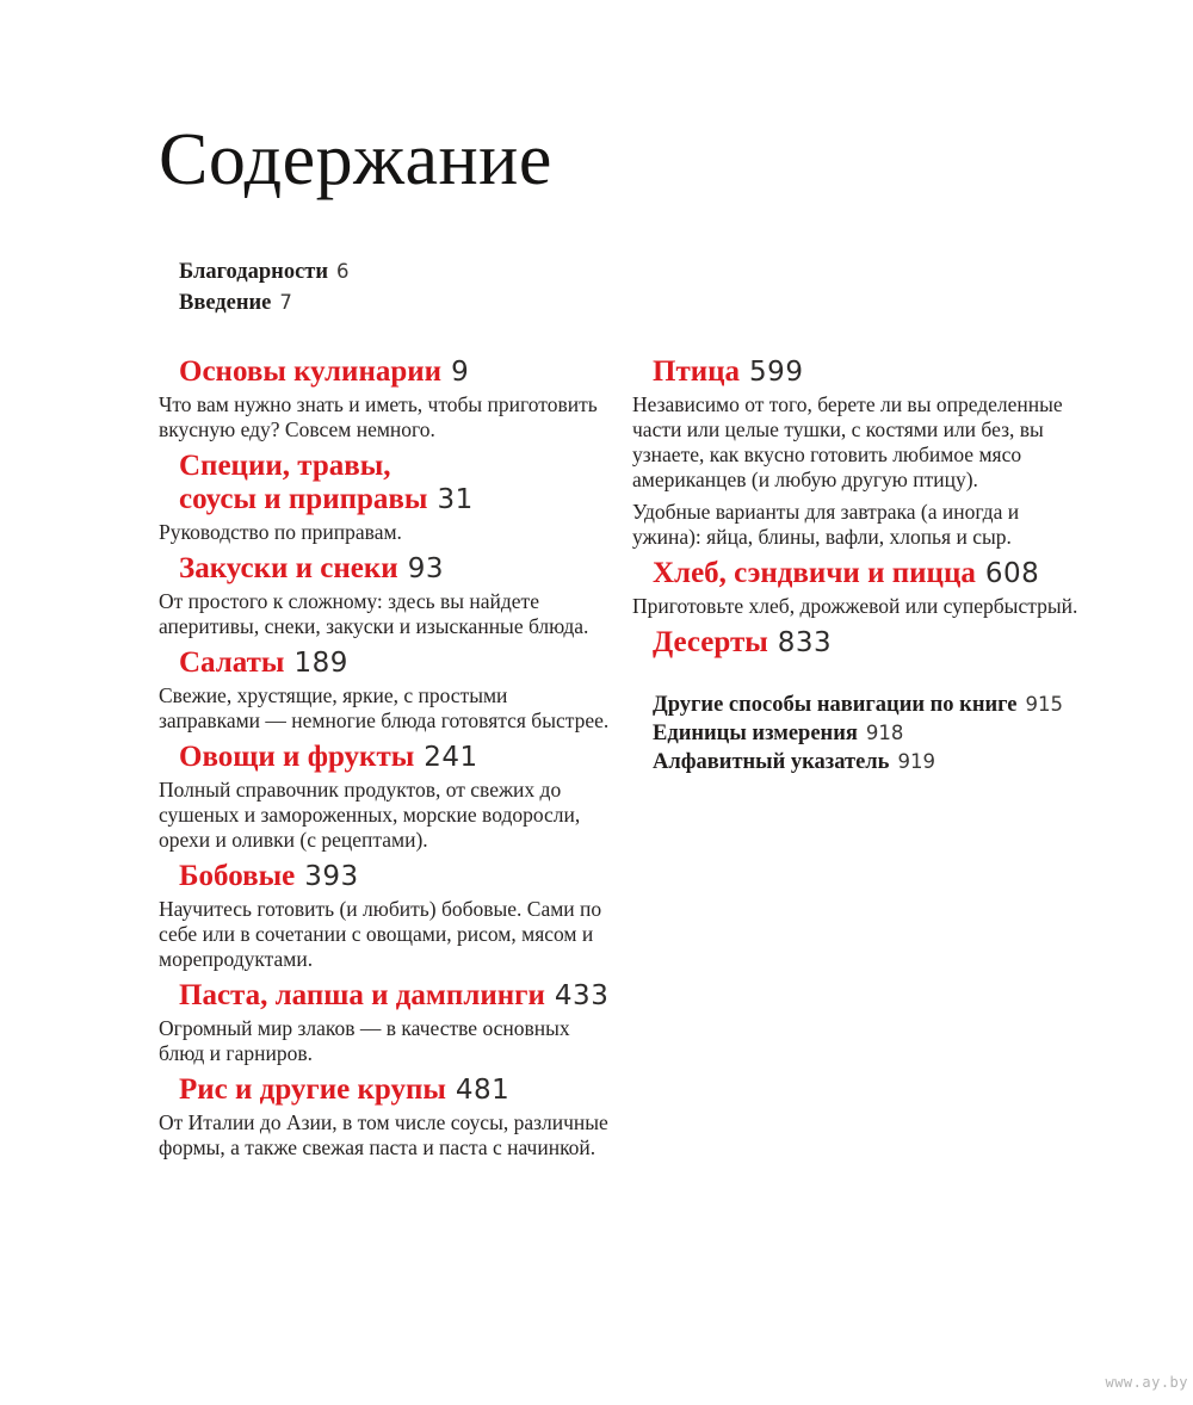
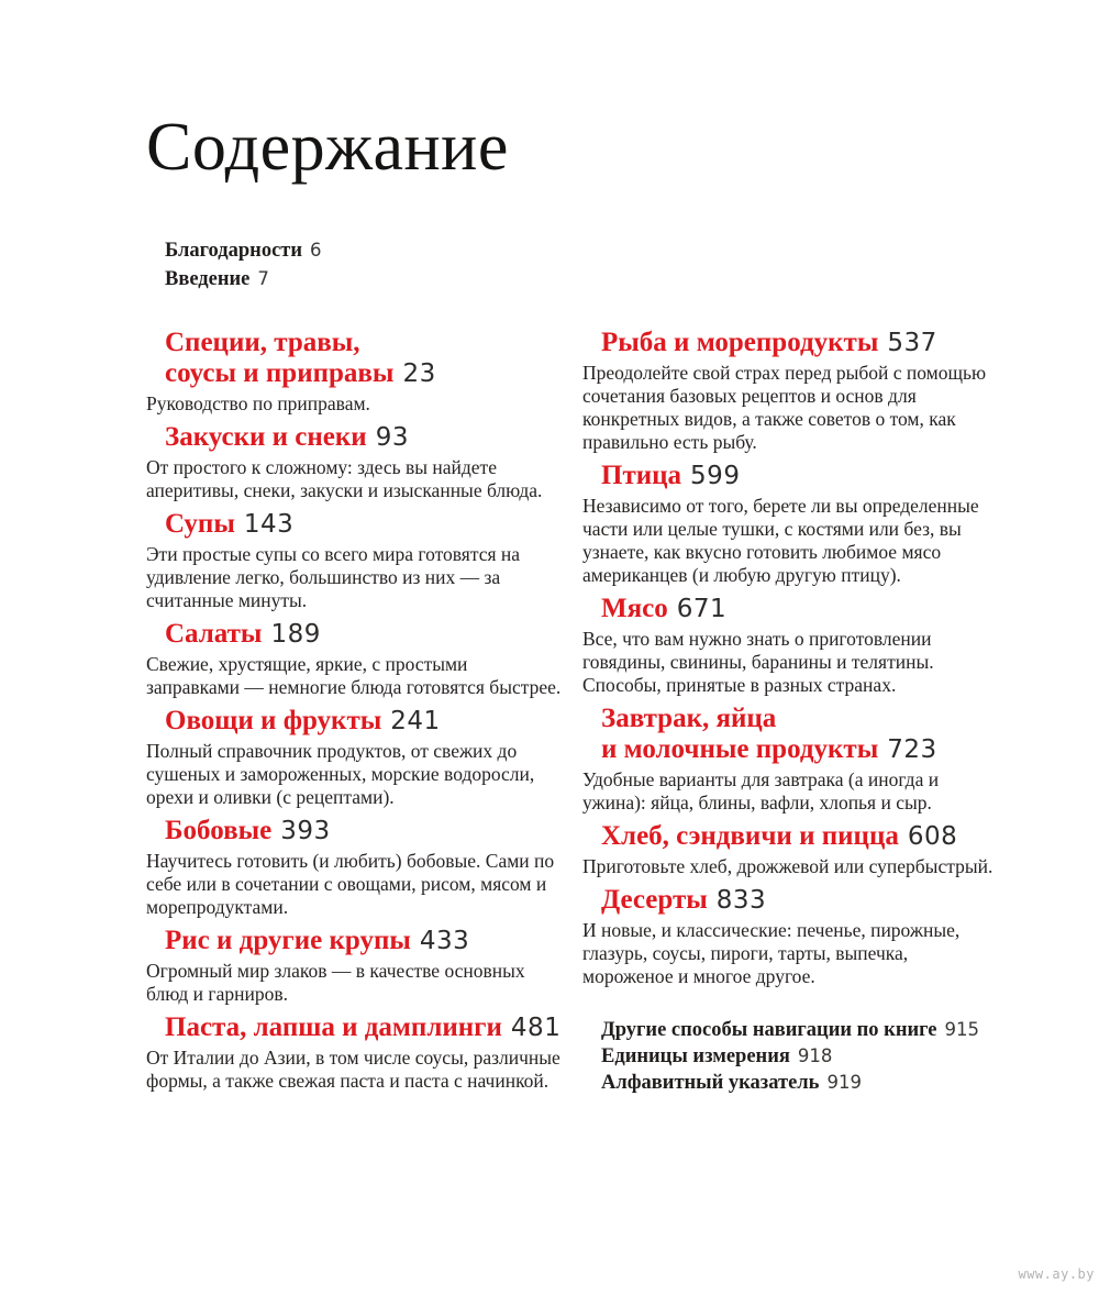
  Содержание
  Благодарности 6
  Введение 7
- Основы кулинарии 9
- Что вам нужно знать и иметь, чтобы приготовить вкусную еду? Совсем немного.
  Специи, травы,
- соусы и приправы 31
+ соусы и приправы 23
  Руководство по приправам.
  Закуски и снеки 93
  От простого к сложному: здесь вы найдете аперитивы, снеки, закуски и изысканные блюда.
+ Супы 143
+ Эти простые супы со всего мира готовятся на удивление легко, большинство из них — за считанные минуты.
  Салаты 189
  Свежие, хрустящие, яркие, с простыми заправками — немногие блюда готовятся быстрее.
  Овощи и фрукты 241
  Полный справочник продуктов, от свежих до сушеных и замороженных, морские водоросли, орехи и оливки (с рецептами).
  Бобовые 393
  Научитесь готовить (и любить) бобовые. Сами по себе или в сочетании с овощами, рисом, мясом и морепродуктами.
- Паста, лапша и дамплинги 433
+ Рис и другие крупы 433
  Огромный мир злаков — в качестве основных блюд и гарниров.
- Рис и другие крупы 481
+ Паста, лапша и дамплинги 481
  От Италии до Азии, в том числе соусы, различные формы, а также свежая паста и паста с начинкой.
+ Рыба и морепродукты 537
+ Преодолейте свой страх перед рыбой с помощью сочетания базовых рецептов и основ для конкретных видов, а также советов о том, как правильно есть рыбу.
  Птица 599
  Независимо от того, берете ли вы определенные части или целые тушки, с костями или без, вы узнаете, как вкусно готовить любимое мясо американцев (и любую другую птицу).
+ Мясо 671
+ Все, что вам нужно знать о приготовлении говядины, свинины, баранины и телятины. Способы, принятые в разных странах.
+ Завтрак, яйца
+ и молочные продукты 723
  Удобные варианты для завтрака (а иногда и ужина): яйца, блины, вафли, хлопья и сыр.
  Хлеб, сэндвичи и пицца 608
  Приготовьте хлеб, дрожжевой или супербыстрый.
  Десерты 833
+ И новые, и классические: печенье, пирожные, глазурь, соусы, пироги, тарты, выпечка, мороженое и многое другое.
  Другие способы навигации по книге 915
  Единицы измерения 918
  Алфавитный указатель 919
  www.ay.by
